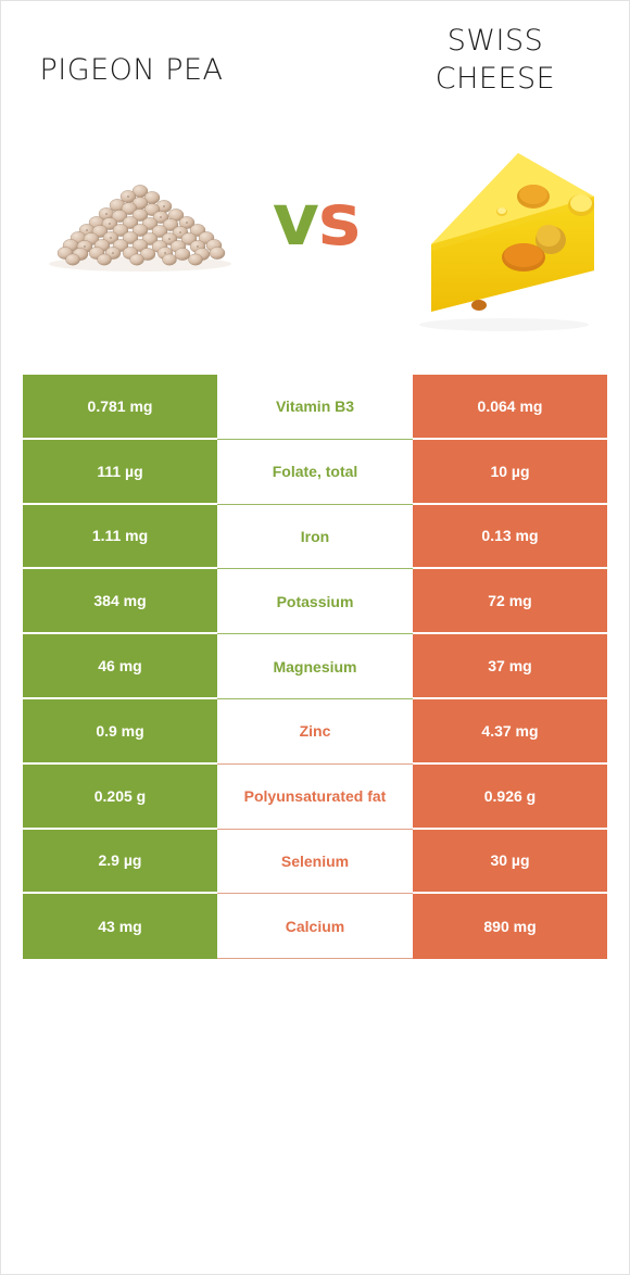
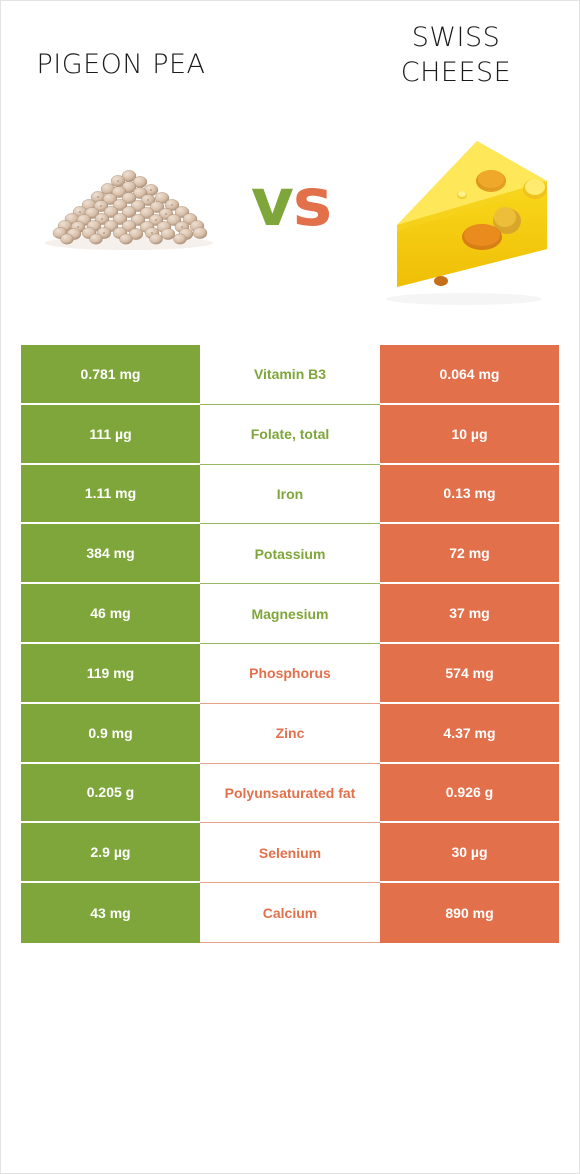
  PIGEON PEA
  SWISS
  CHEESE
  vs
  0.781 mg
  Vitamin B3
  0.064 mg
  111 µg
  Folate, total
  10 µg
  1.11 mg
  Iron
  0.13 mg
  384 mg
  Potassium
  72 mg
  46 mg
  Magnesium
  37 mg
+ 119 mg
+ Phosphorus
+ 574 mg
  0.9 mg
  Zinc
  4.37 mg
  0.205 g
  Polyunsaturated fat
  0.926 g
  2.9 µg
  Selenium
  30 µg
  43 mg
  Calcium
  890 mg
